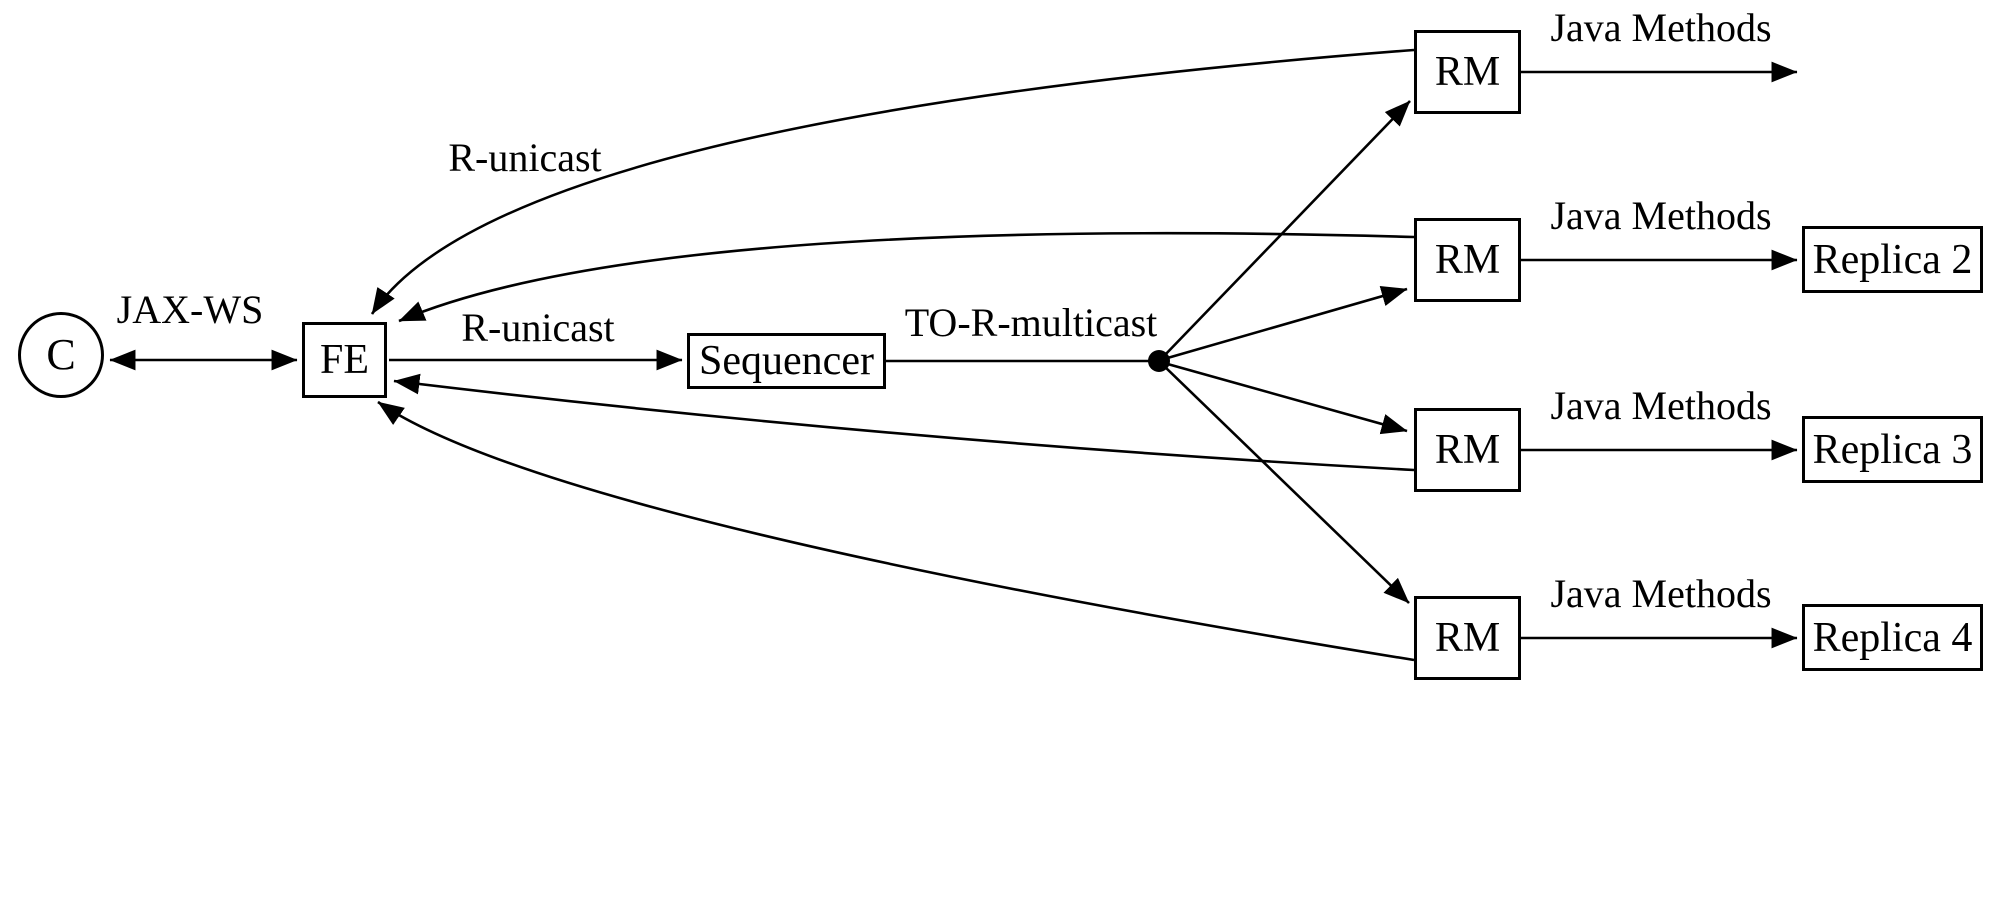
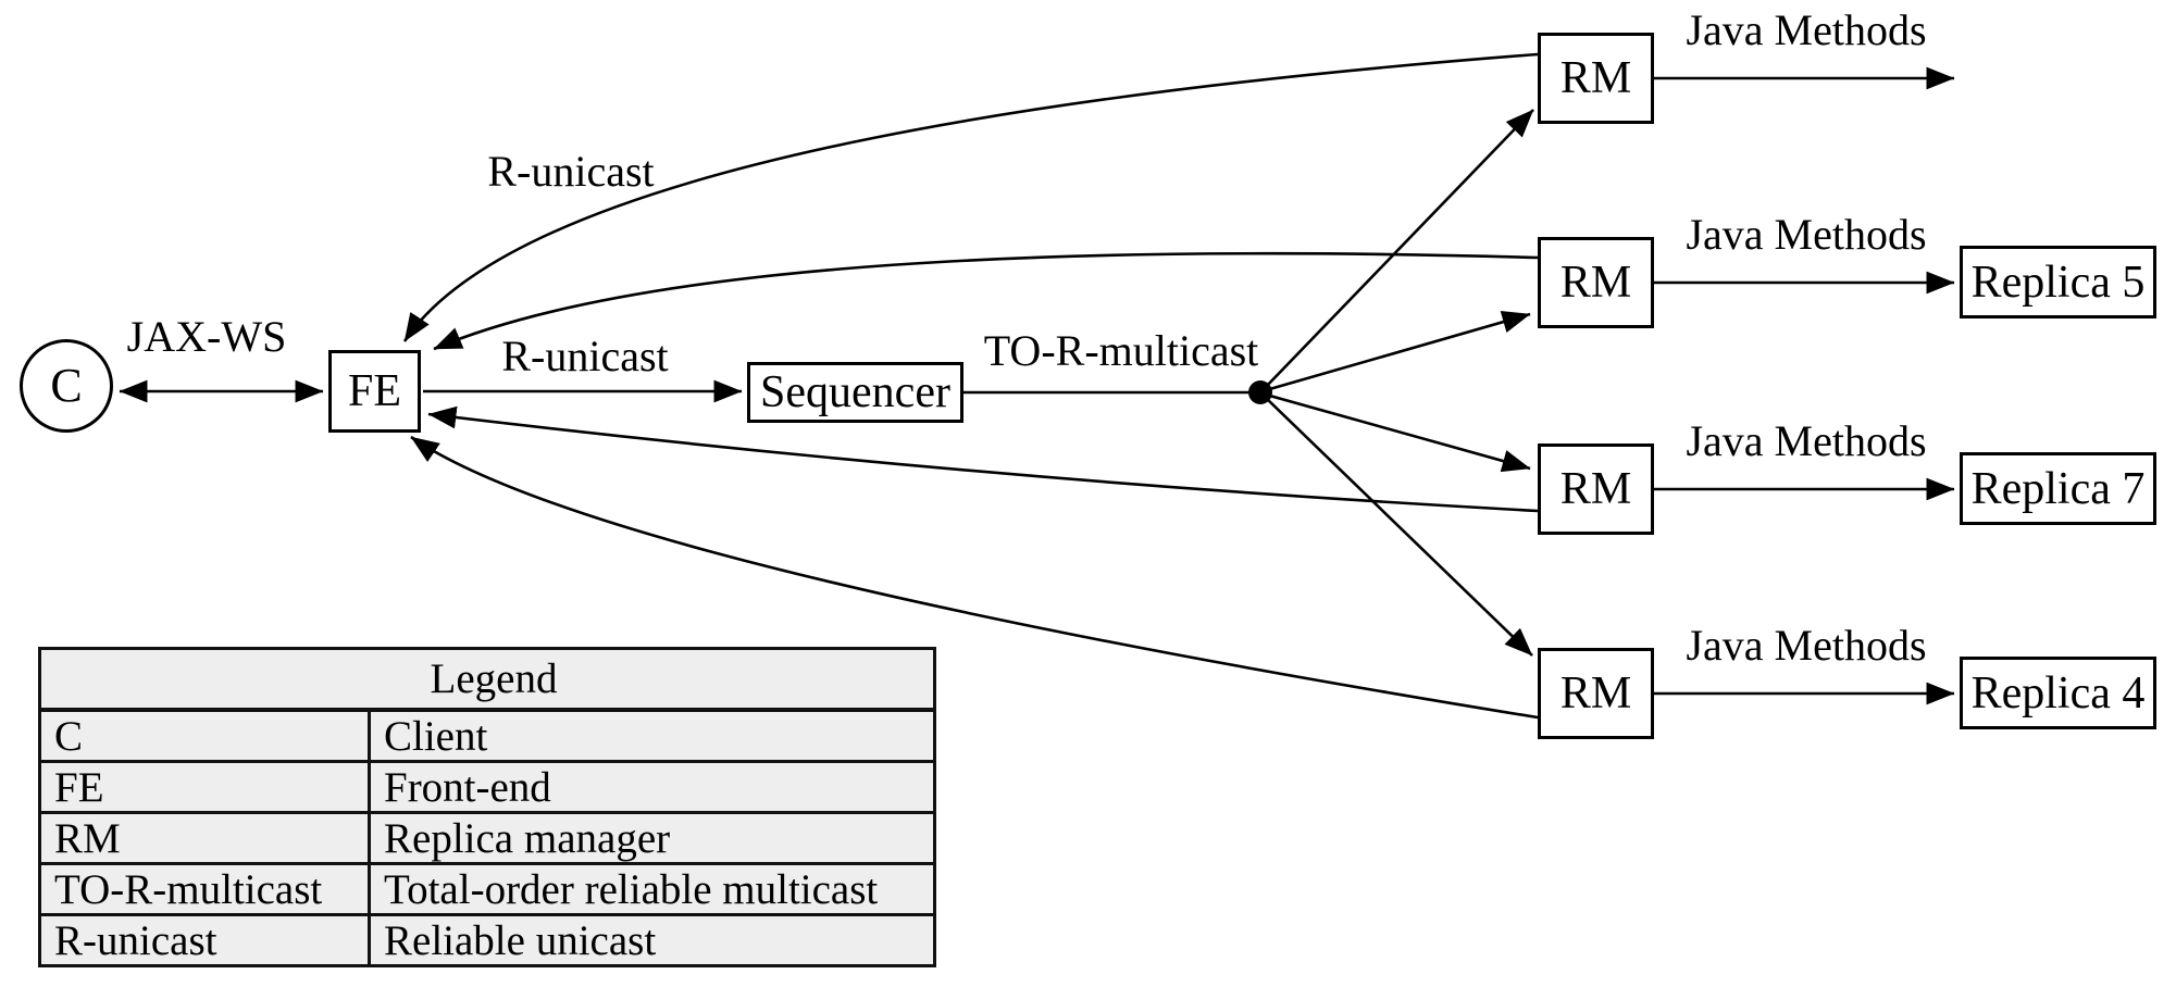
  C
  FE
  Sequencer
  RM
  RM
  RM
  RM
- Replica 2
+ Replica 5
- Replica 3
+ Replica 7
  Replica 4
  JAX-WS
  R-unicast
  R-unicast
  TO-R-multicast
  Java Methods
  Java Methods
  Java Methods
  Java Methods
+ Legend
+ C	Client
+ FE	Front-end
+ RM	Replica manager
+ TO-R-multicast	Total-order reliable multicast
+ R-unicast	Reliable unicast
